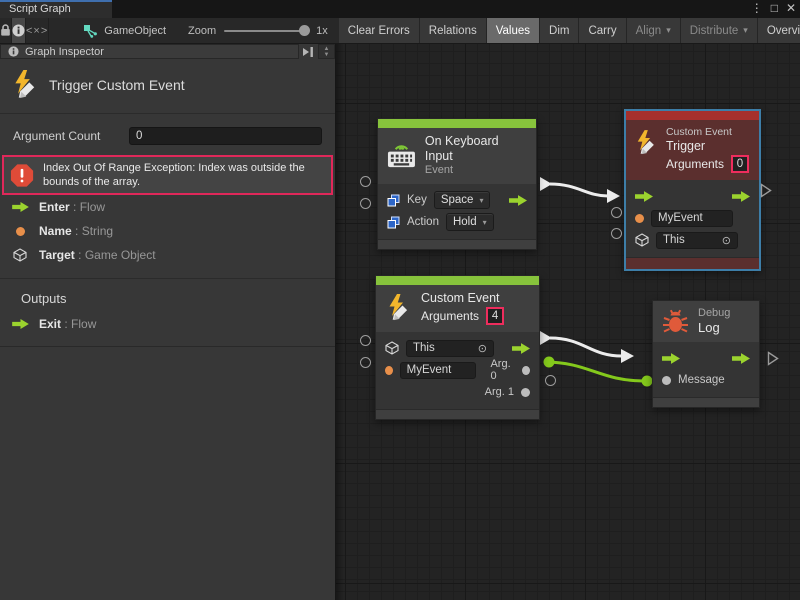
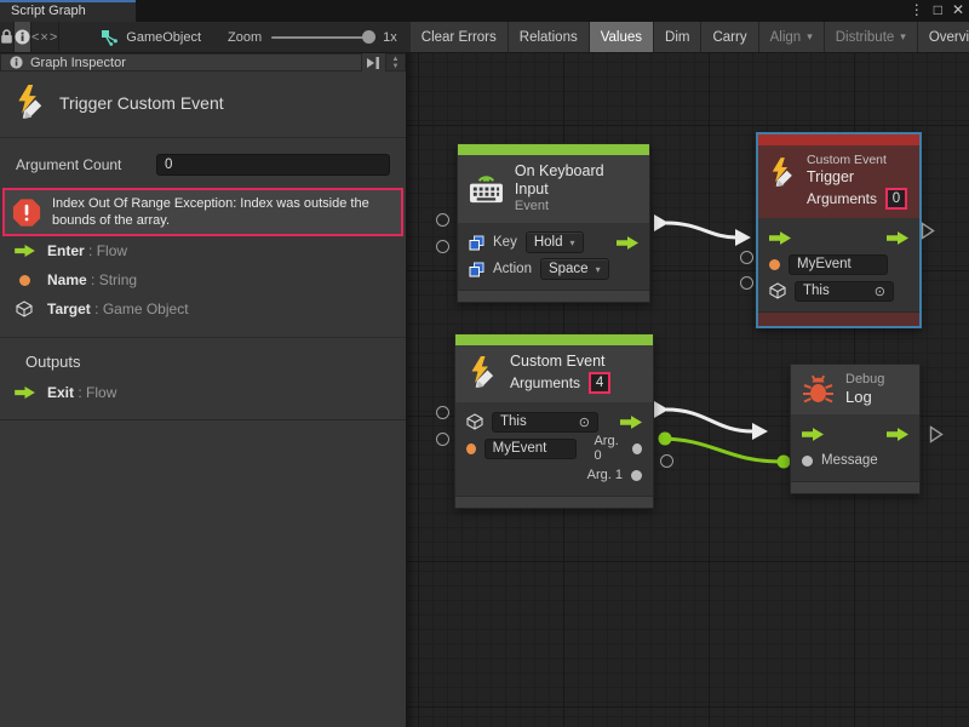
  Script Graph
  ⋮
  □
  ✕
  <×>
  GameObject
  Zoom
  1x
  Clear Errors
  Relations
  Values
  Dim
  Carry
  Align
  ▾
  Distribute
  ▾
  Overvi
  Graph Inspector
  Trigger Custom Event
  Argument Count
  0
  Index Out Of Range Exception: Index was outside the bounds of the array.
  Enter : Flow
  Name : String
  Target : Game Object
  Outputs
  Exit : Flow
  On Keyboard Input
  Event
  Key
- Space
+ Hold
  ▾
  Action
- Hold
+ Space
  ▾
  Custom Event
  Trigger
  Arguments
  0
  MyEvent
  This
  ⊙
  Custom Event
  Arguments
  4
  This
  ⊙
  MyEvent
  Arg. 0
  Arg. 1
  Debug
  Log
  Message
